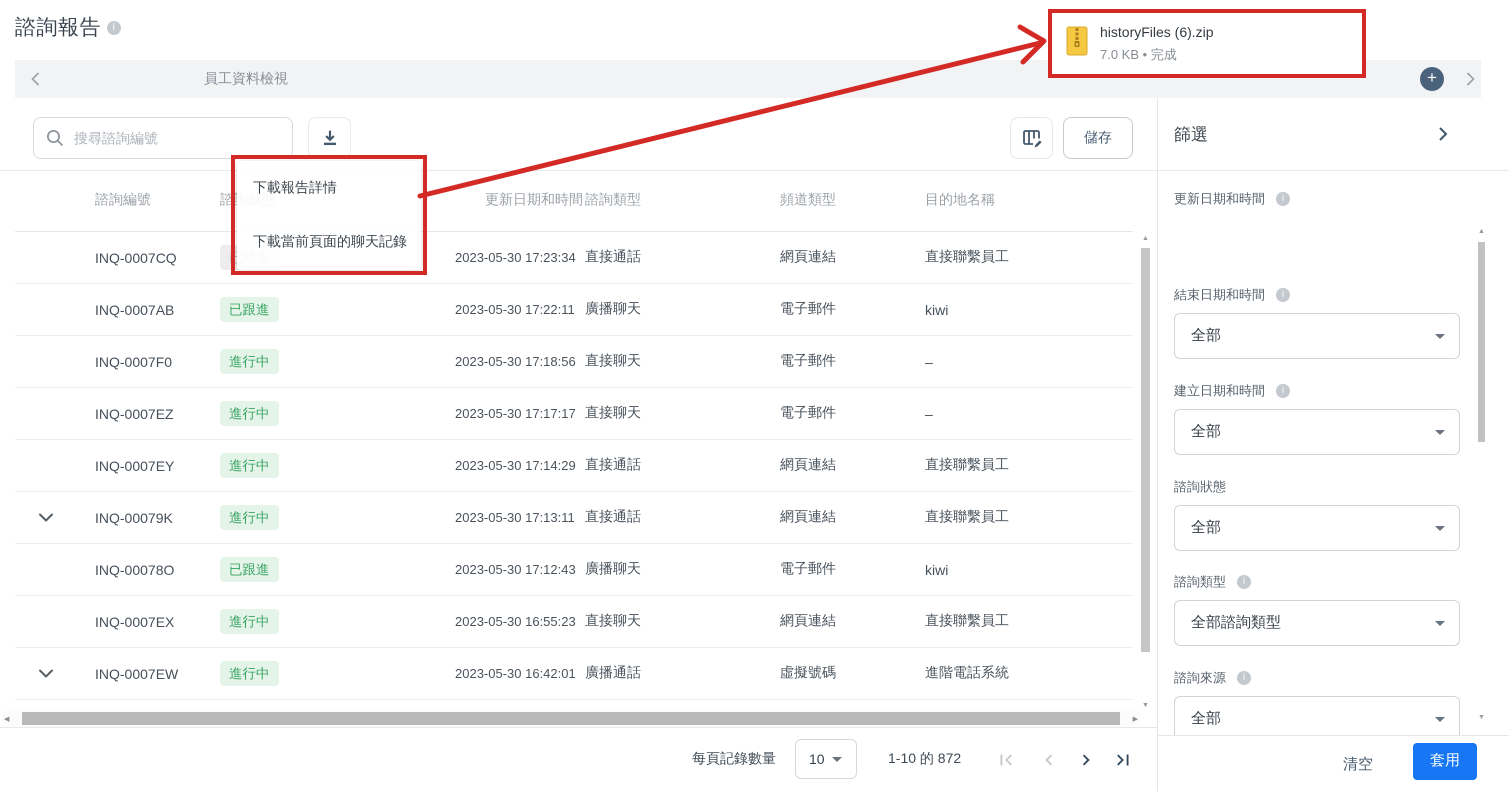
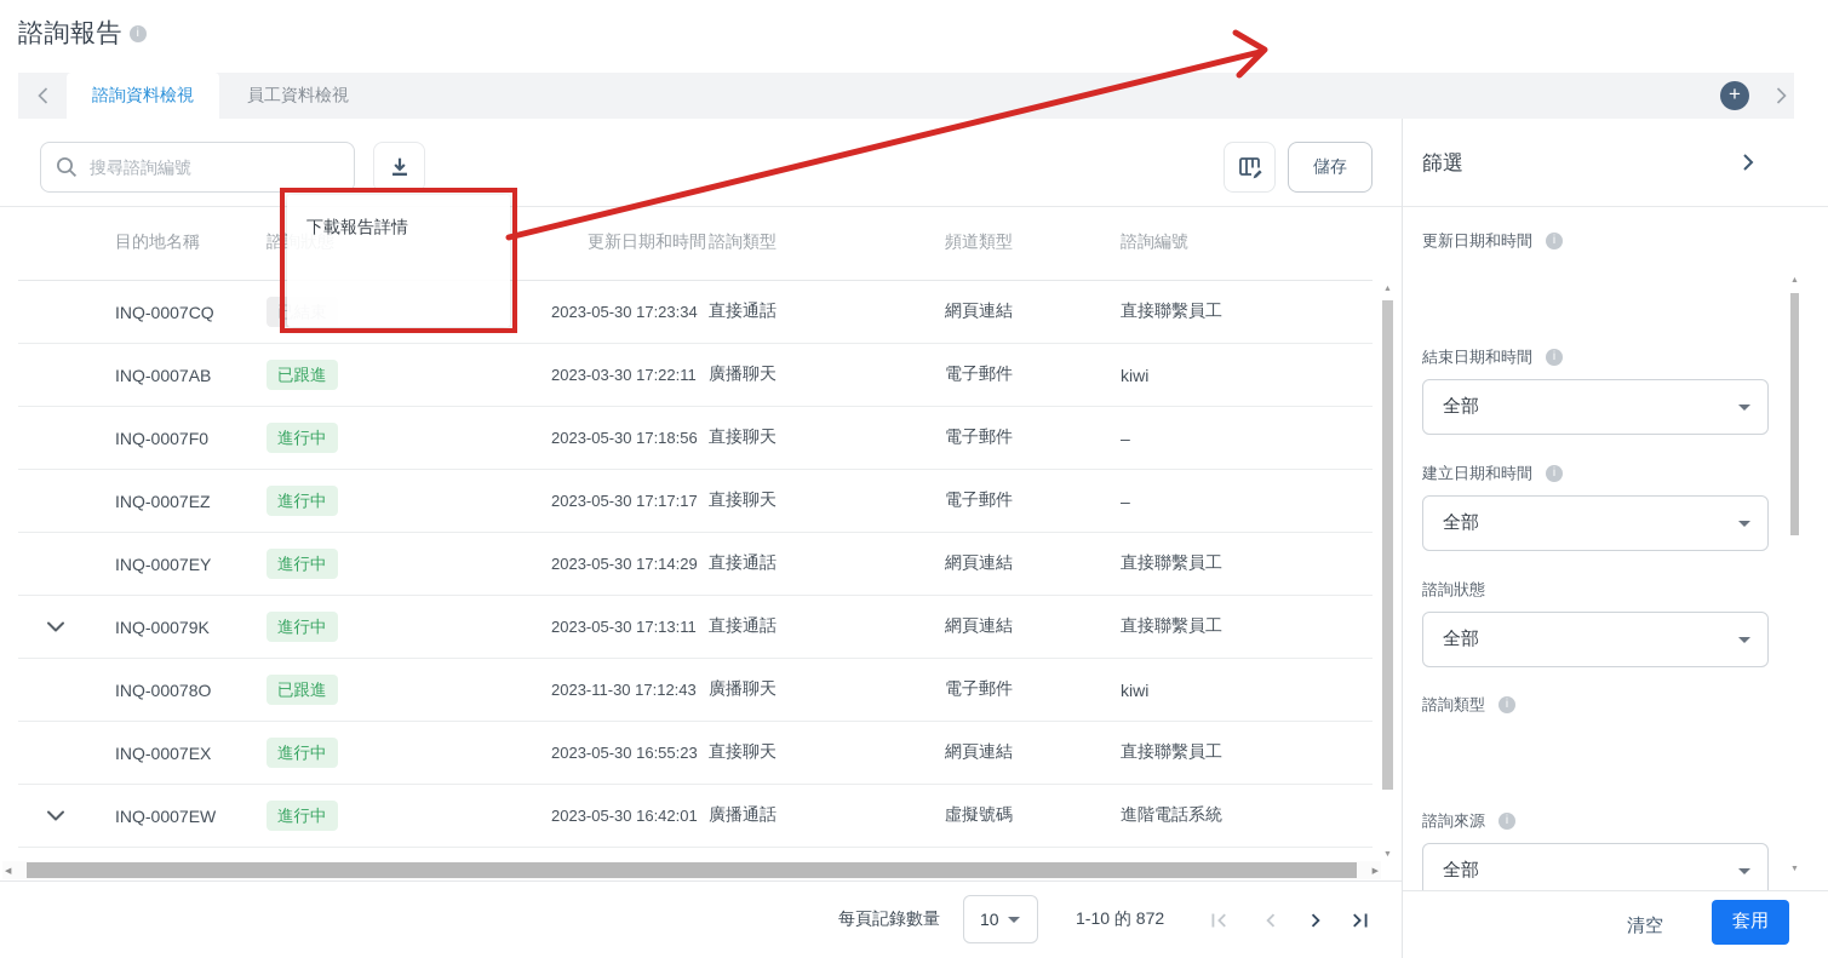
  諮詢報告 i
+ 諮詢資料檢視
  員工資料檢視
  +
  搜尋諮詢編號
  儲存
- 諮詢編號
+ 目的地名稱
  更新日期和時間
  諮詢類型
  頻道類型
- 目的地名稱
+ 諮詢編號
  INQ-0007CQ
  2023-05-30 17:23:34
  直接通話
  網頁連結
  直接聯繫員工
  INQ-0007AB
  已跟進
- 2023-05-30 17:22:11
+ 2023-03-30 17:22:11
  廣播聊天
  電子郵件
  kiwi
  INQ-0007F0
  進行中
  2023-05-30 17:18:56
  直接聊天
  電子郵件
  –
  INQ-0007EZ
  進行中
  2023-05-30 17:17:17
  直接聊天
  電子郵件
  –
  INQ-0007EY
  進行中
  2023-05-30 17:14:29
  直接通話
  網頁連結
  直接聯繫員工
  INQ-00079K
  進行中
  2023-05-30 17:13:11
  直接通話
  網頁連結
  直接聯繫員工
  INQ-00078O
  已跟進
- 2023-05-30 17:12:43
+ 2023-11-30 17:12:43
  廣播聊天
  電子郵件
  kiwi
  INQ-0007EX
  進行中
  2023-05-30 16:55:23
  直接聊天
  網頁連結
  直接聯繫員工
  INQ-0007EW
  進行中
  2023-05-30 16:42:01
  廣播通話
  虛擬號碼
  進階電話系統
  每頁記錄數量
  10
  1-10 的 872
  篩選
  更新日期和時間
  i
  結束日期和時間
  i
  全部
  建立日期和時間
  i
  全部
  諮詢狀態
  全部
  諮詢類型
  i
- 全部諮詢類型
  諮詢來源
  i
  全部
  清空
  套用
  下載報告詳情
- 下載當前頁面的聊天記錄
- historyFiles (6).zip
- 7.0 KB • 完成
